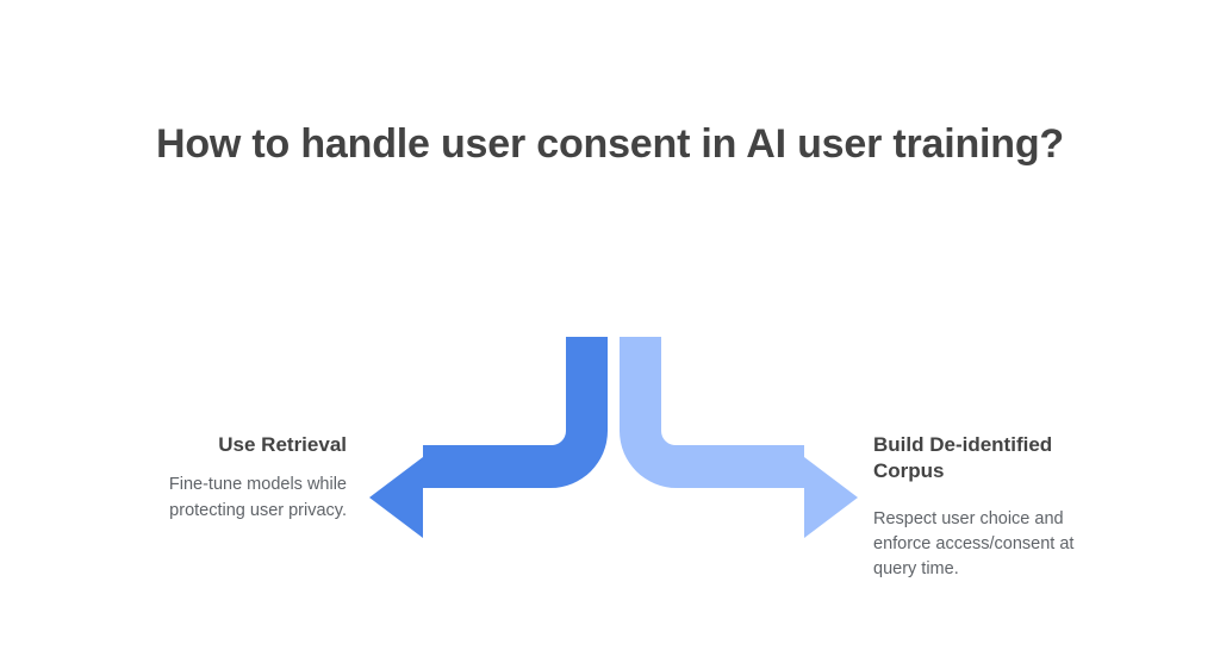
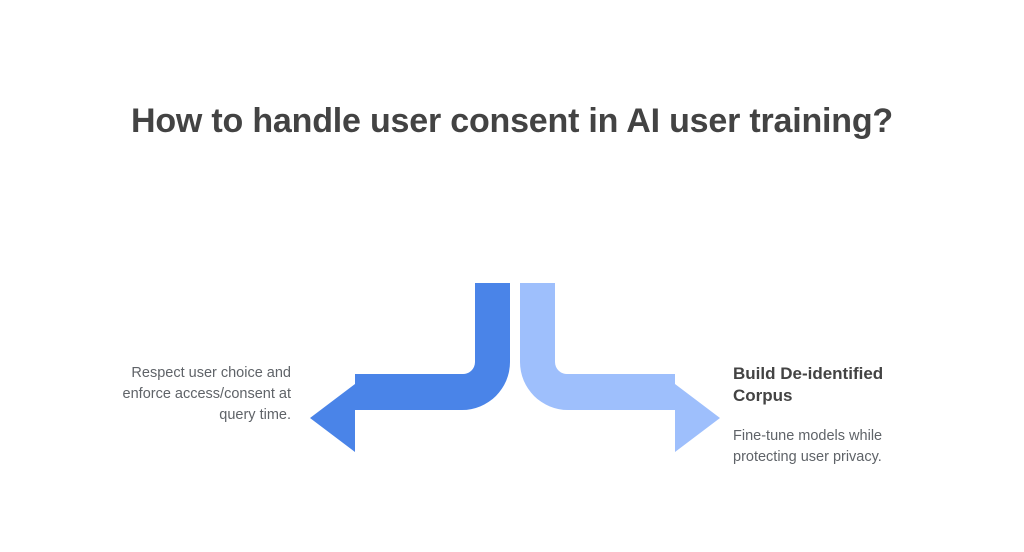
  How to handle user consent in AI user training?
- Use Retrieval
- Fine-tune models while protecting user privacy.
+ Respect user choice and enforce access/consent at query time.
  Build De-identified Corpus
- Respect user choice and enforce access/consent at query time.
+ Fine-tune models while protecting user privacy.
